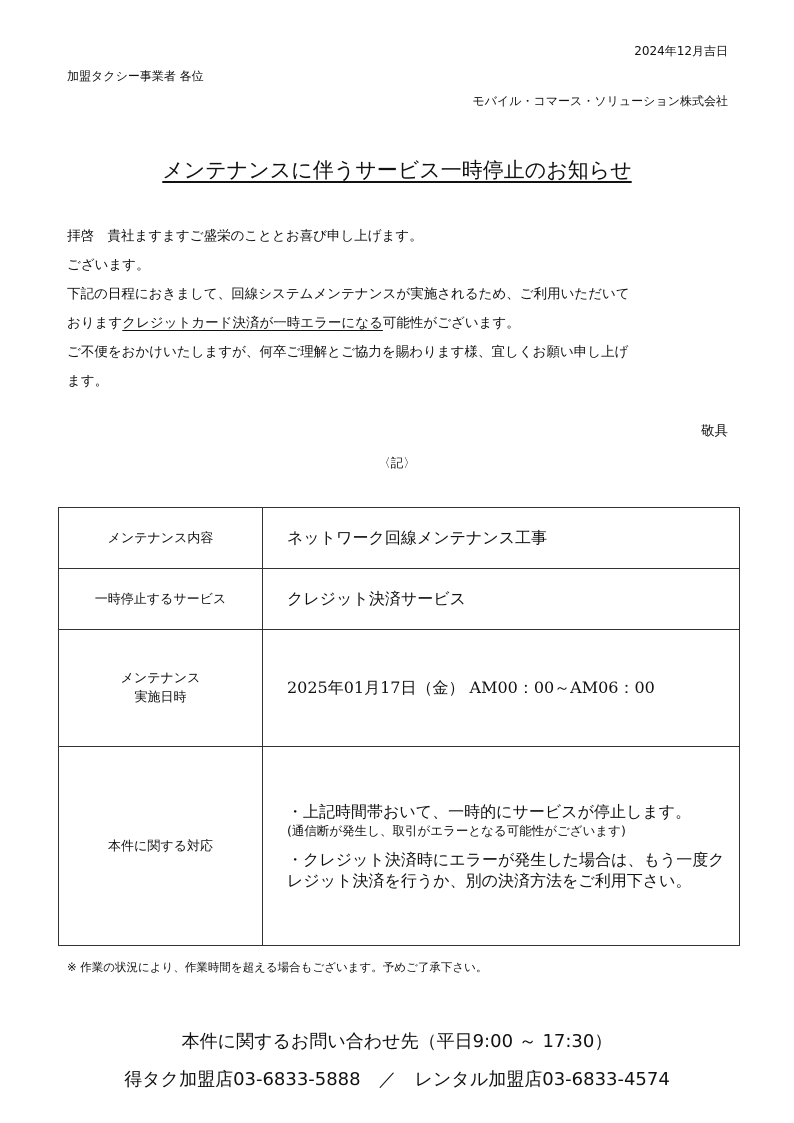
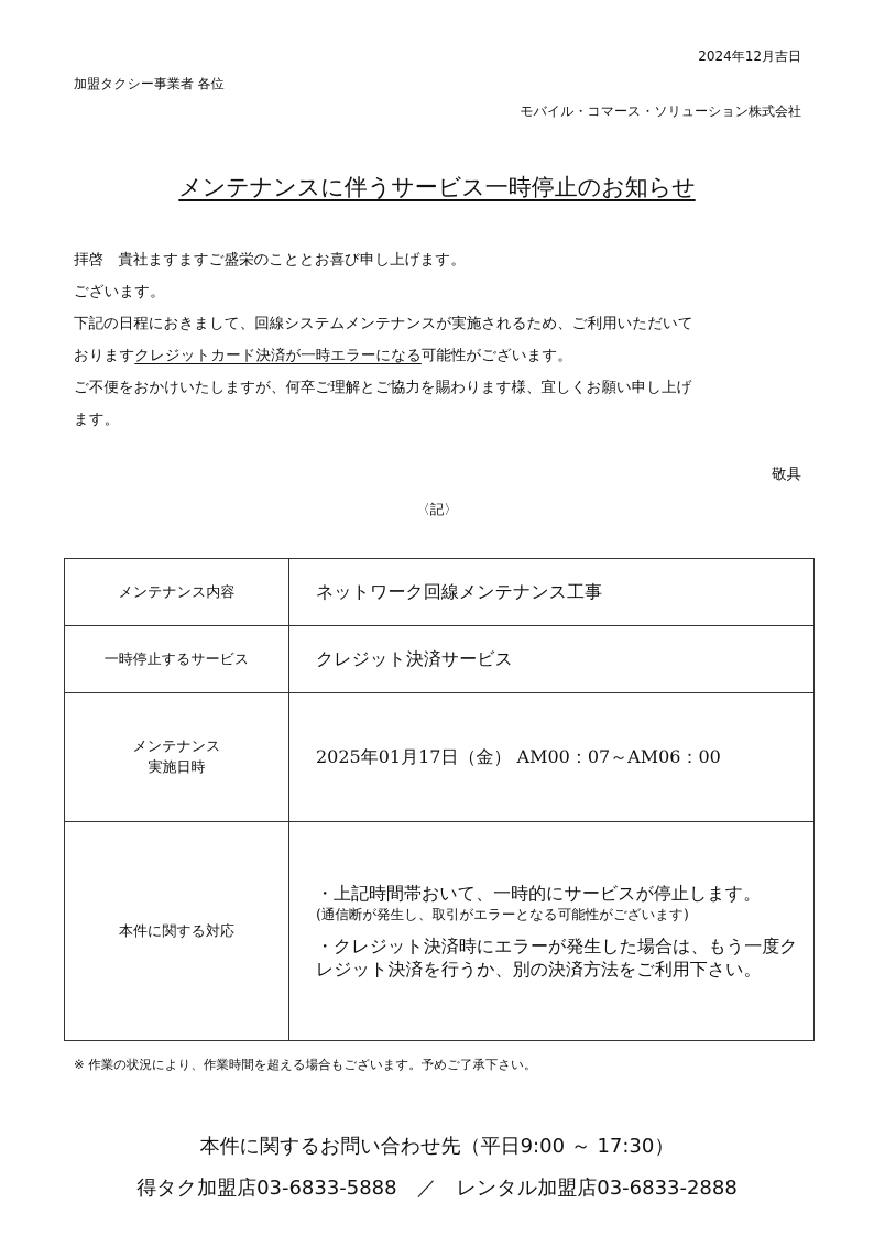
  2024年12月吉日
  加盟タクシー事業者 各位
  モバイル・コマース・ソリューション株式会社
  メンテナンスに伴うサービス一時停止のお知らせ
  拝啓 貴社ますますご盛栄のこととお喜び申し上げます。
  ございます。
  下記の日程におきまして、回線システムメンテナンスが実施されるため、ご利用いただいて
  おりますクレジットカード決済が一時エラーになる可能性がございます。
  ご不便をおかけいたしますが、何卒ご理解とご協力を賜わります様、宜しくお願い申し上げ
  ます。
  敬具
  〈記〉
  メンテナンス内容	ネットワーク回線メンテナンス工事
  一時停止するサービス	クレジット決済サービス
- メンテナンス 実施日時	2025年01月17日（金） AM00：00～AM06：00
+ メンテナンス 実施日時	2025年01月17日（金） AM00：07～AM06：00
  本件に関する対応	・上記時間帯おいて、一時的にサービスが停止します。 (通信断が発生し、取引がエラーとなる可能性がございます) ・クレジット決済時にエラーが発生した場合は、もう一度クレジット決済を行うか、別の決済方法をご利用下さい。
  ※ 作業の状況により、作業時間を超える場合もございます。予めご了承下さい。
  本件に関するお問い合わせ先（平日9:00 ～ 17:30）
- 得タク加盟店03-6833-5888 ／ レンタル加盟店03-6833-4574
+ 得タク加盟店03-6833-5888 ／ レンタル加盟店03-6833-2888
